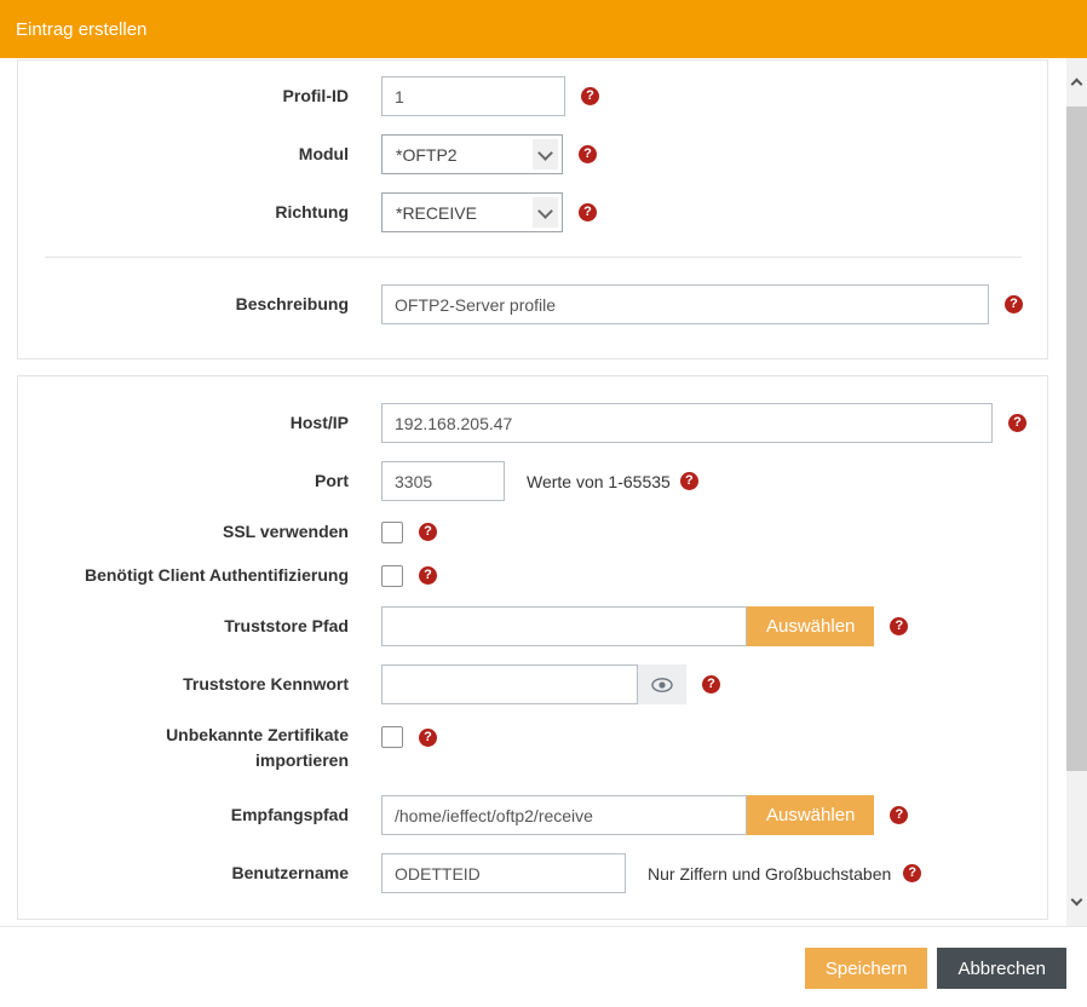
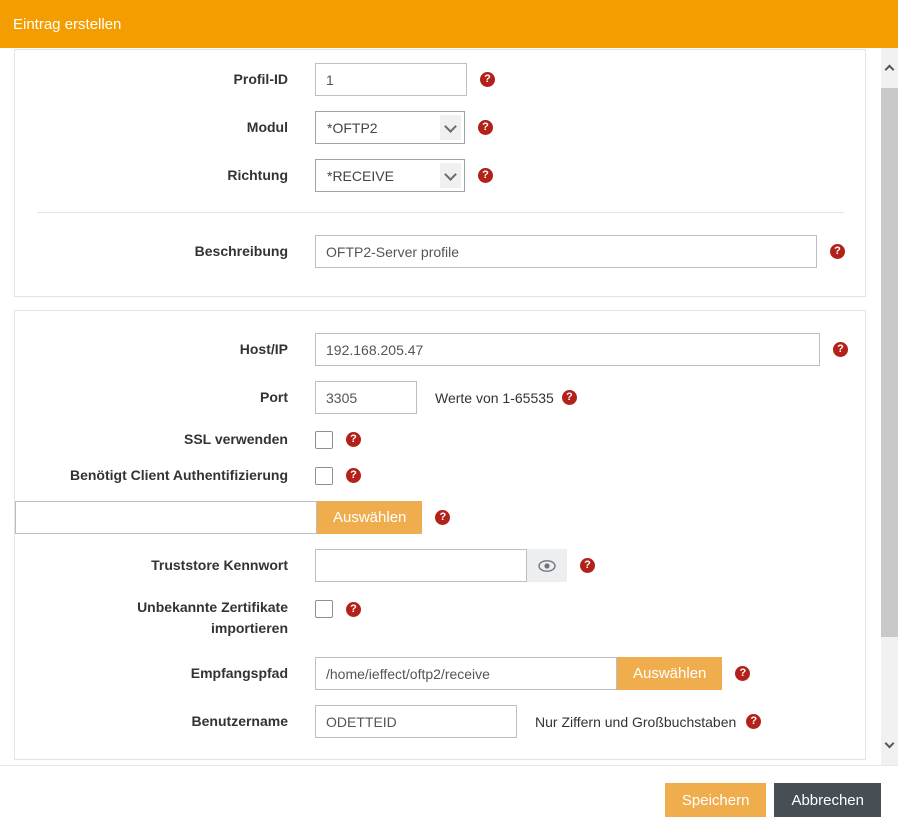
  Eintrag erstellen
  Profil-ID
  1
  ?
  Modul
  *OFTP2
  ?
  Richtung
  *RECEIVE
  ?
  Beschreibung
  OFTP2-Server profile
  ?
  Host/IP
  192.168.205.47
  ?
  Port
  3305
  Werte von 1-65535
  ?
  SSL verwenden
  ?
  Benötigt Client Authentifizierung
  ?
- Truststore Pfad
  Auswählen
  ?
  Truststore Kennwort
  ?
  Unbekannte Zertifikate importieren
  ?
  Empfangspfad
  /home/ieffect/oftp2/receive
  Auswählen
  ?
  Benutzername
  ODETTEID
  Nur Ziffern und Großbuchstaben
  ?
  Speichern
  Abbrechen
